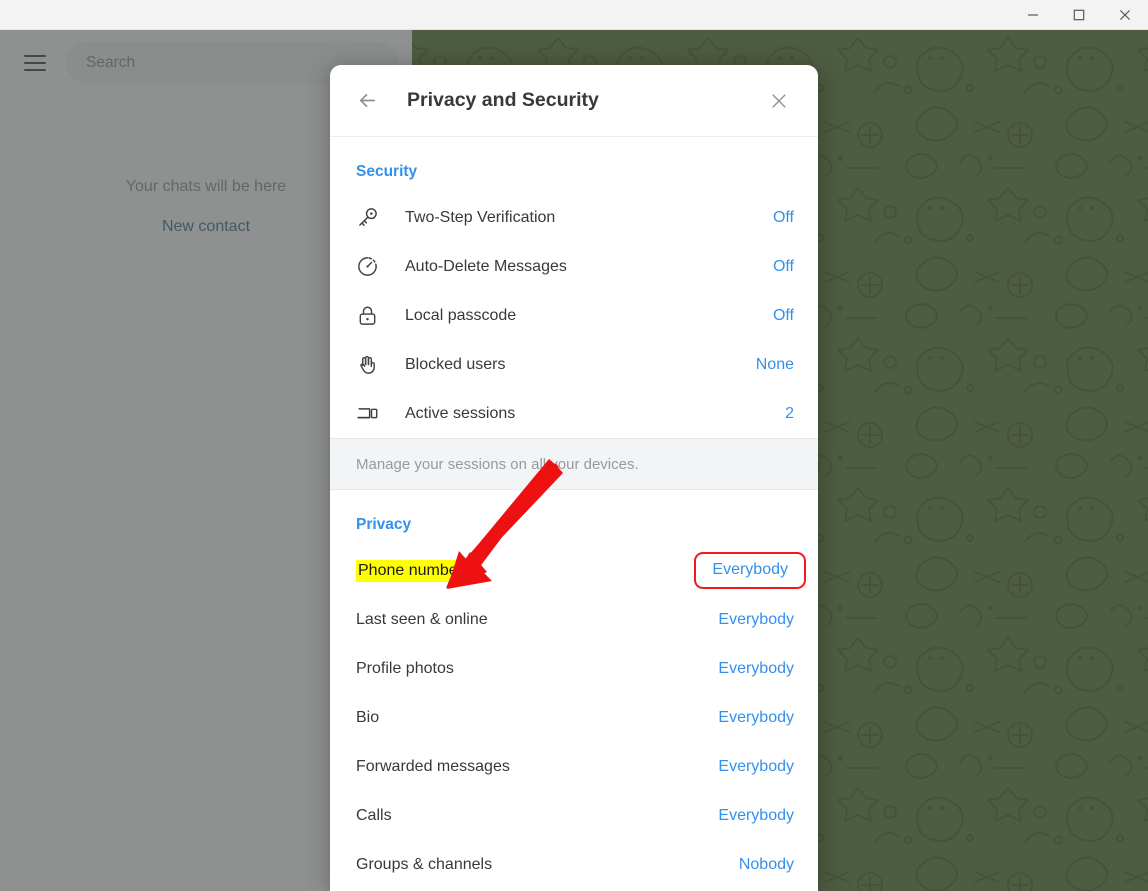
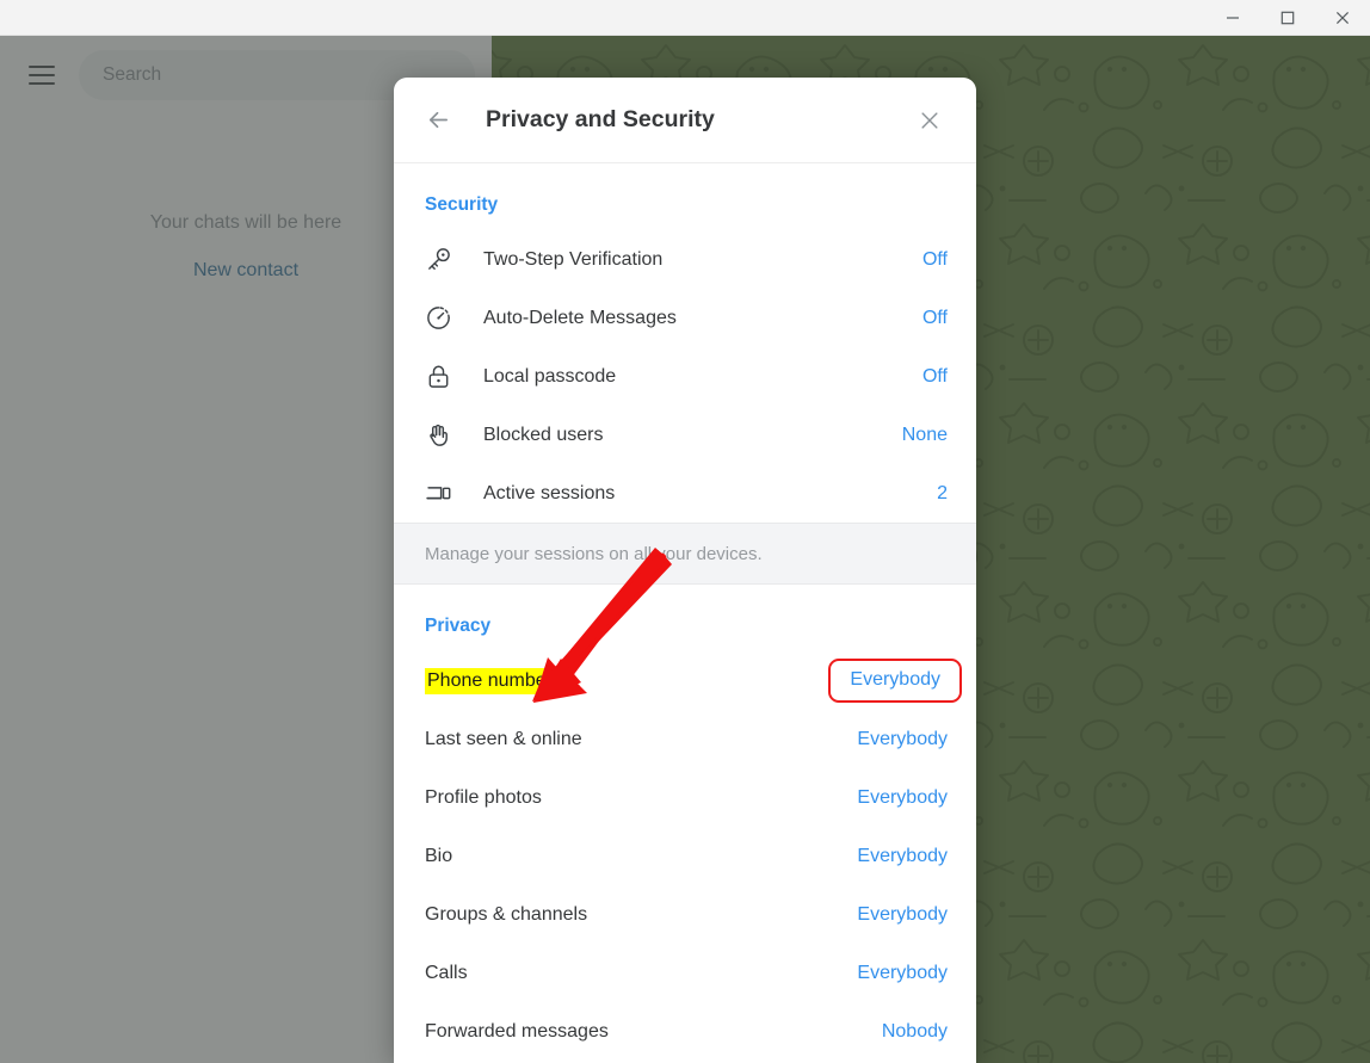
  Search
  Your chats will be here
  New contact
  Privacy and Security
  Security
  Two-Step Verification
  Off
  Auto-Delete Messages
  Off
  Local passcode
  Off
  Blocked users
  None
  Active sessions
  2
  Manage your sessions on allour devices.
  Privacy
  Phone numb
  Everybody
  Last seen & online
  Everybody
  Profile photos
  Everybody
  Bio
  Everybody
- Forwarded messages
+ Groups & channels
  Everybody
  Calls
  Everybody
- Groups & channels
+ Forwarded messages
  Nobody
